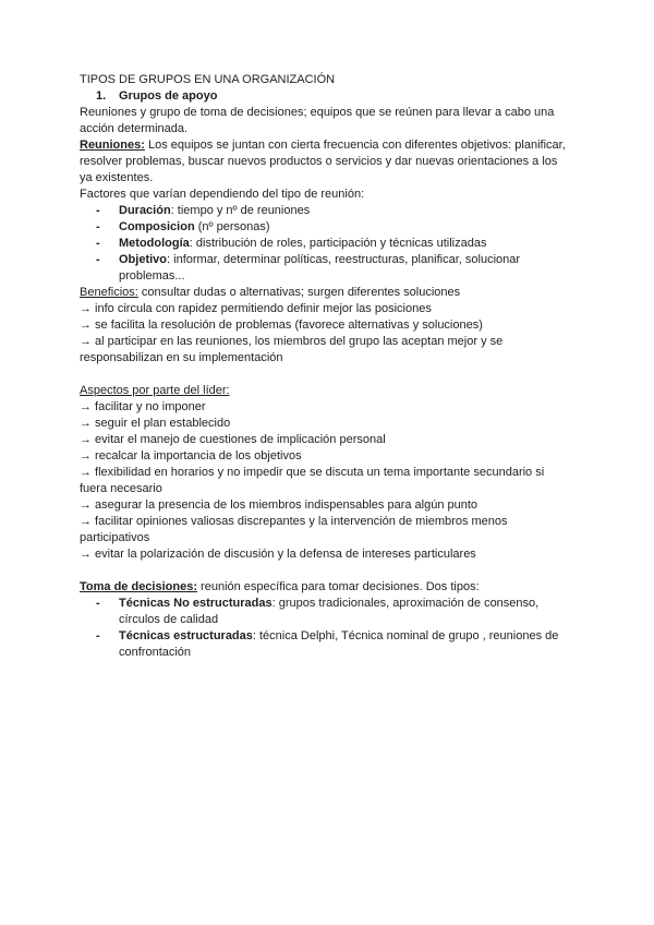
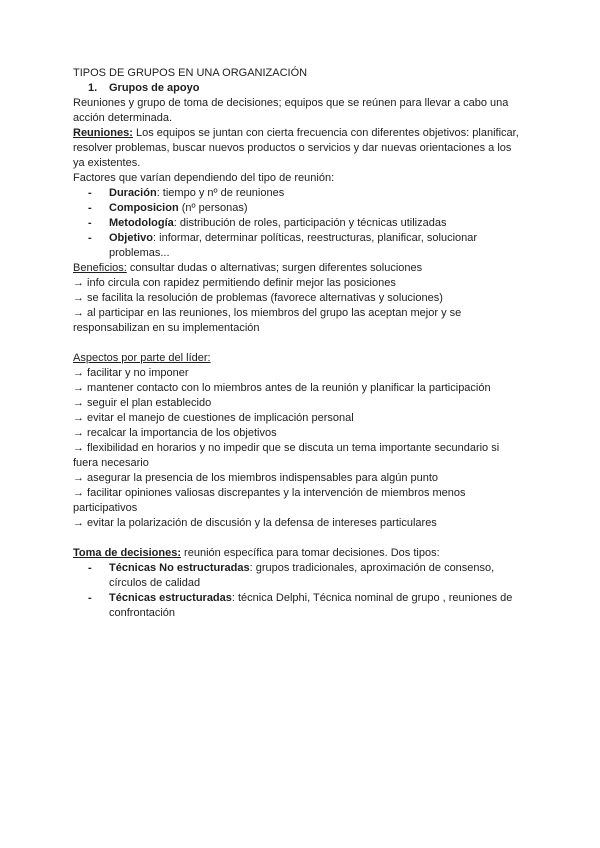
  TIPOS DE GRUPOS EN UNA ORGANIZACIÓN
  1.
  Grupos de apoyo
  Reuniones y grupo de toma de decisiones; equipos que se reúnen para llevar a cabo una acción determinada.
  Reuniones: Los equipos se juntan con cierta frecuencia con diferentes objetivos: planificar, resolver problemas, buscar nuevos productos o servicios y dar nuevas orientaciones a los ya existentes.
  Factores que varían dependiendo del tipo de reunión:
  -
  Duración: tiempo y nº de reuniones
  -
  Composicion (nº personas)
  -
  Metodología: distribución de roles, participación y técnicas utilizadas
  -
  Objetivo: informar, determinar políticas, reestructuras, planificar, solucionar problemas...
  Beneficios: consultar dudas o alternativas; surgen diferentes soluciones
  → info circula con rapidez permitiendo definir mejor las posiciones
  → se facilita la resolución de problemas (favorece alternativas y soluciones)
  → al participar en las reuniones, los miembros del grupo las aceptan mejor y se responsabilizan en su implementación
  Aspectos por parte del líder:
  → facilitar y no imponer
+ → mantener contacto con lo miembros antes de la reunión y planificar la participación
  → seguir el plan establecido
  → evitar el manejo de cuestiones de implicación personal
  → recalcar la importancia de los objetivos
  → flexibilidad en horarios y no impedir que se discuta un tema importante secundario si fuera necesario
  → asegurar la presencia de los miembros indispensables para algún punto
  → facilitar opiniones valiosas discrepantes y la intervención de miembros menos participativos
  → evitar la polarización de discusión y la defensa de intereses particulares
  Toma de decisiones: reunión específica para tomar decisiones. Dos tipos:
  -
  Técnicas No estructuradas: grupos tradicionales, aproximación de consenso, círculos de calidad
  -
  Técnicas estructuradas: técnica Delphi, Técnica nominal de grupo , reuniones de confrontación
